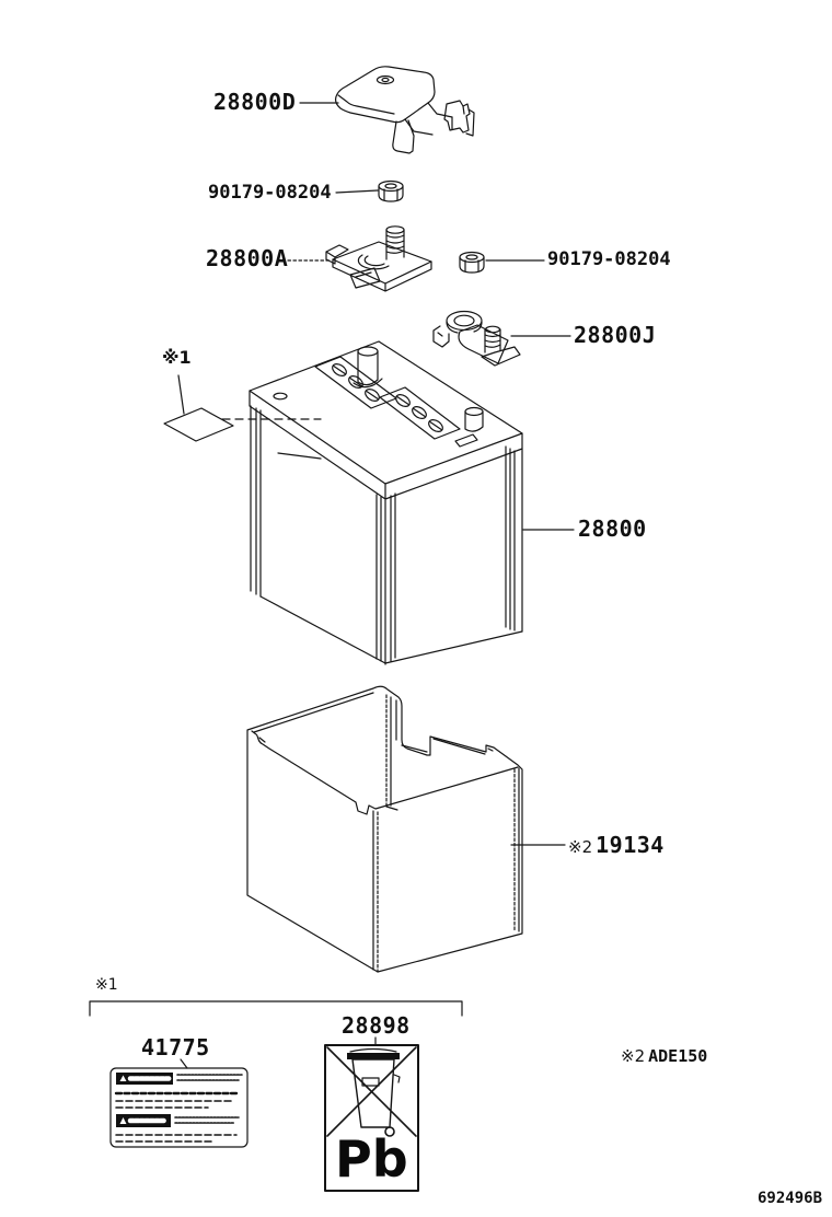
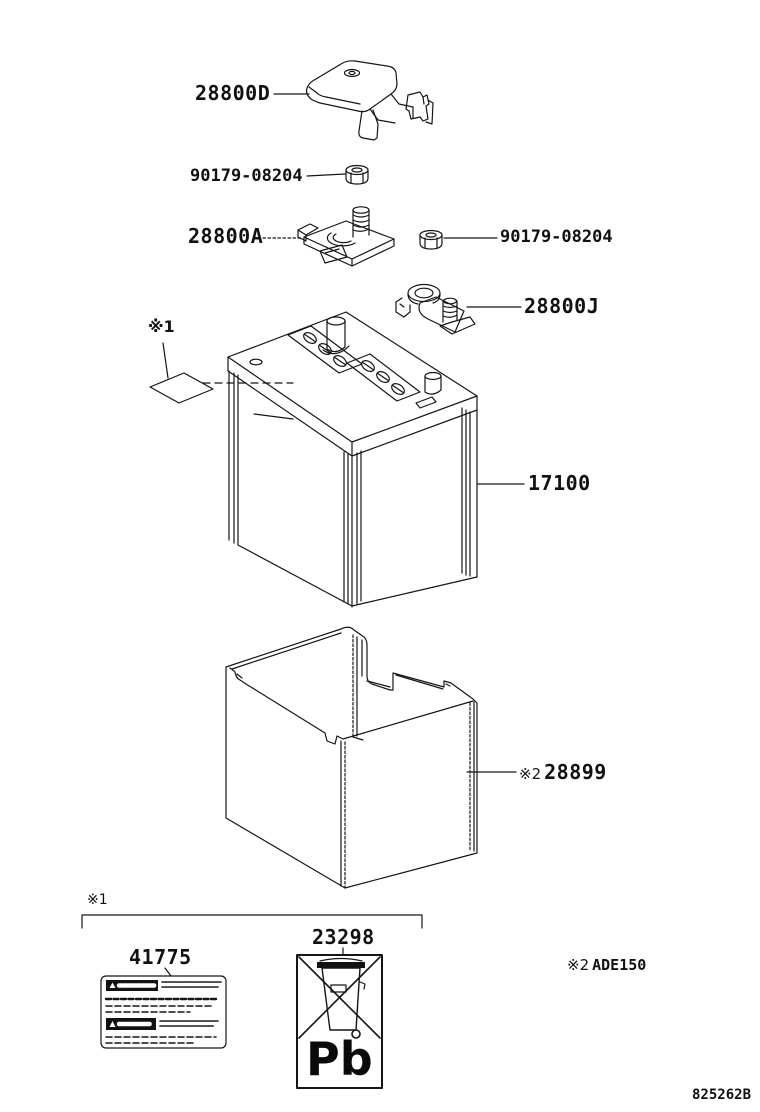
  28800D
  90179-08204
  28800A
  90179-08204
  28800J
- 28800
+ 17100
  ※2
- 19134
+ 28899
  ※1
  ※1
  41775
- 28898
+ 23298
  ※2 ADE150
  Pb
- 692496B
+ 825262B
